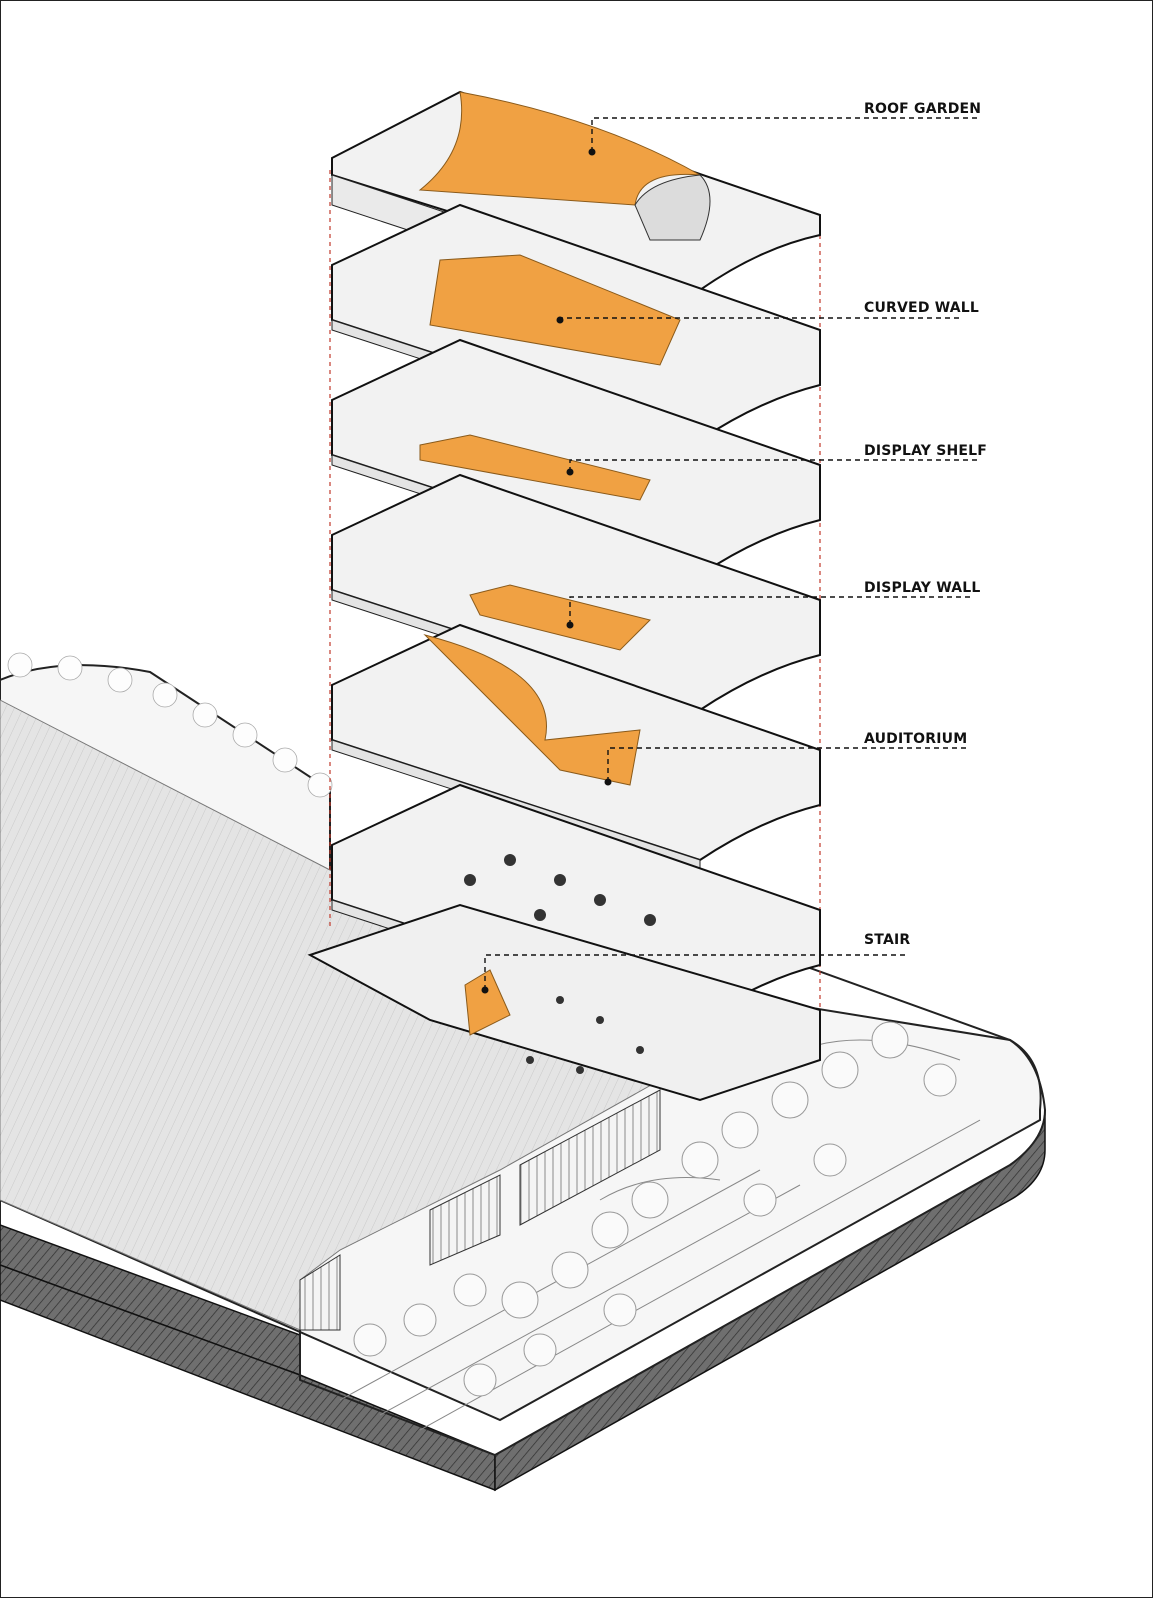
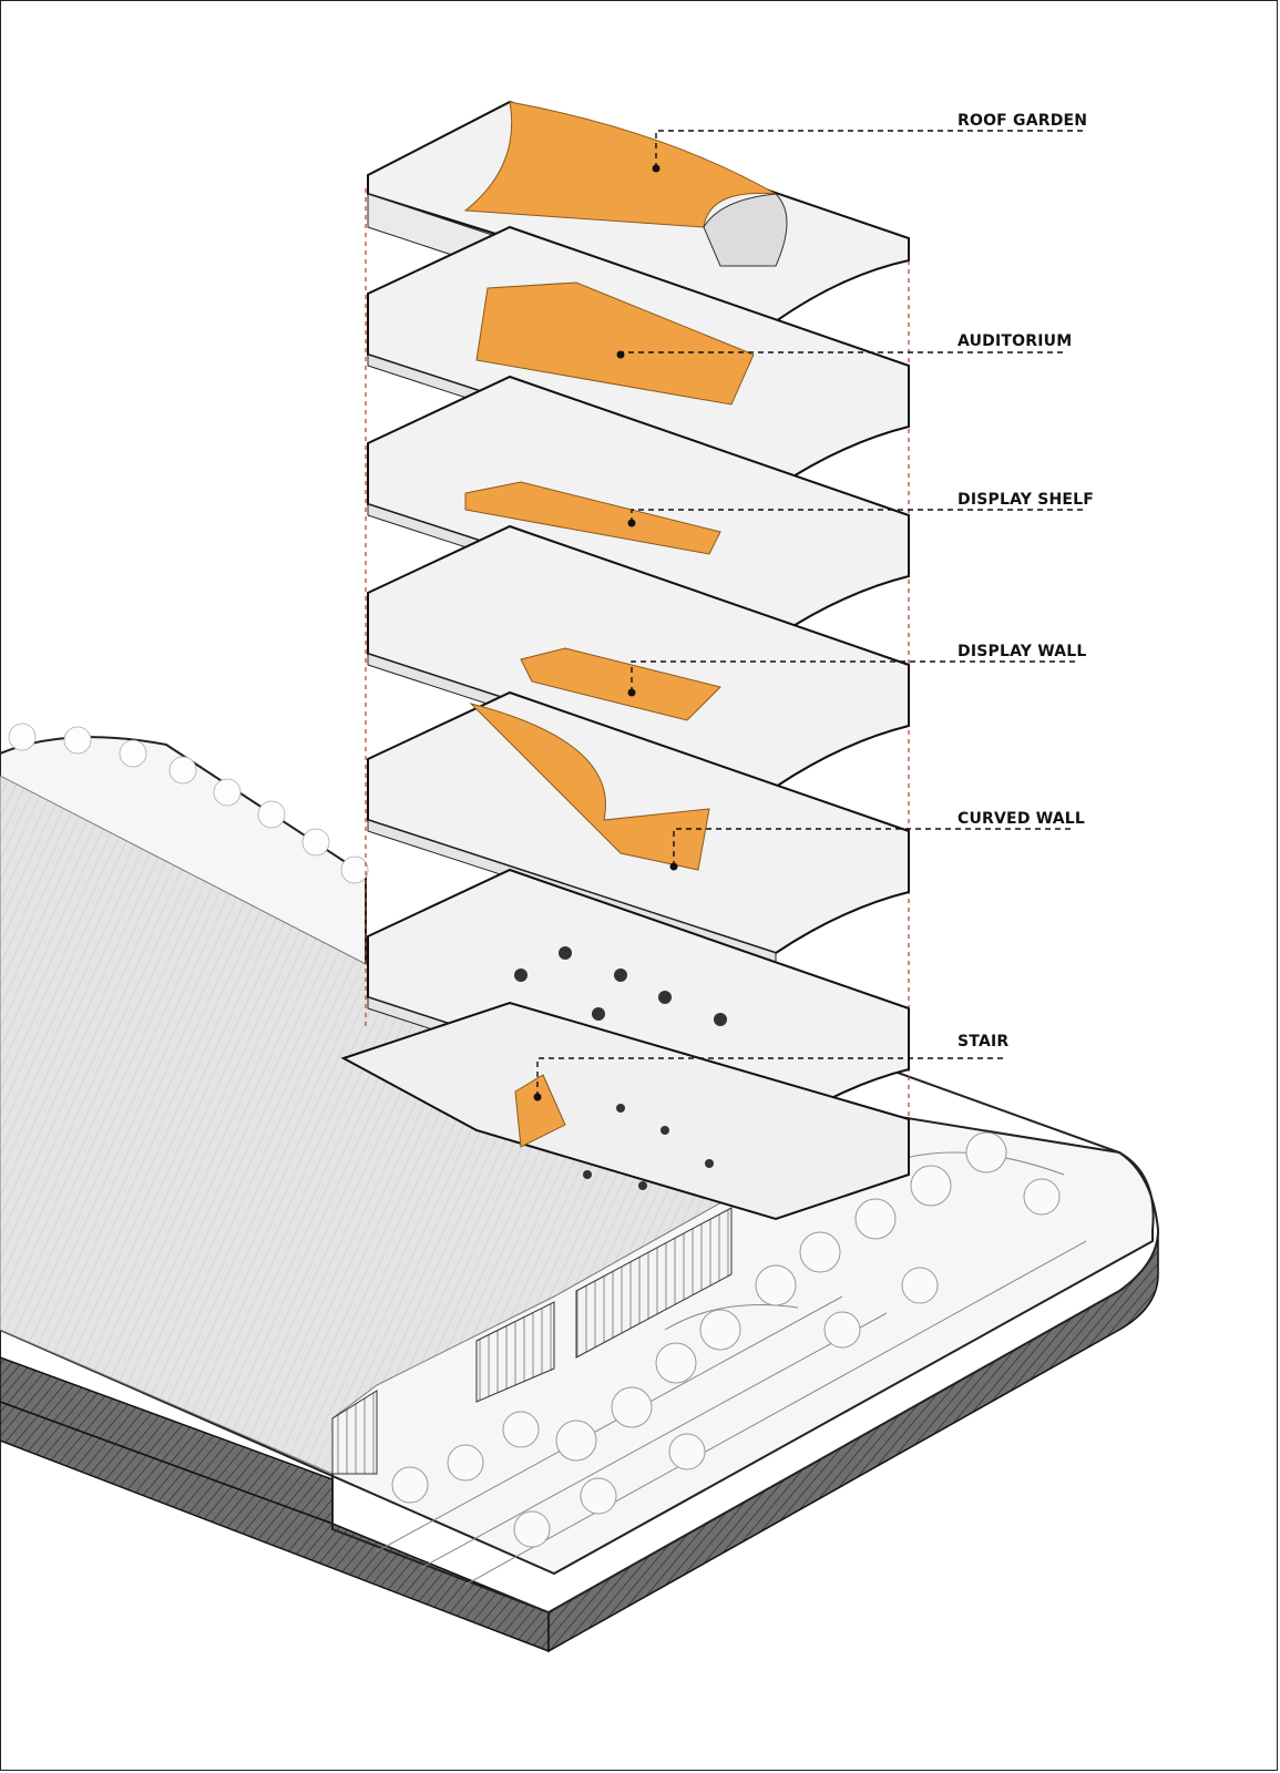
  ROOF GARDEN
- CURVED WALL
+ AUDITORIUM
  DISPLAY SHELF
  DISPLAY WALL
- AUDITORIUM
+ CURVED WALL
  STAIR
